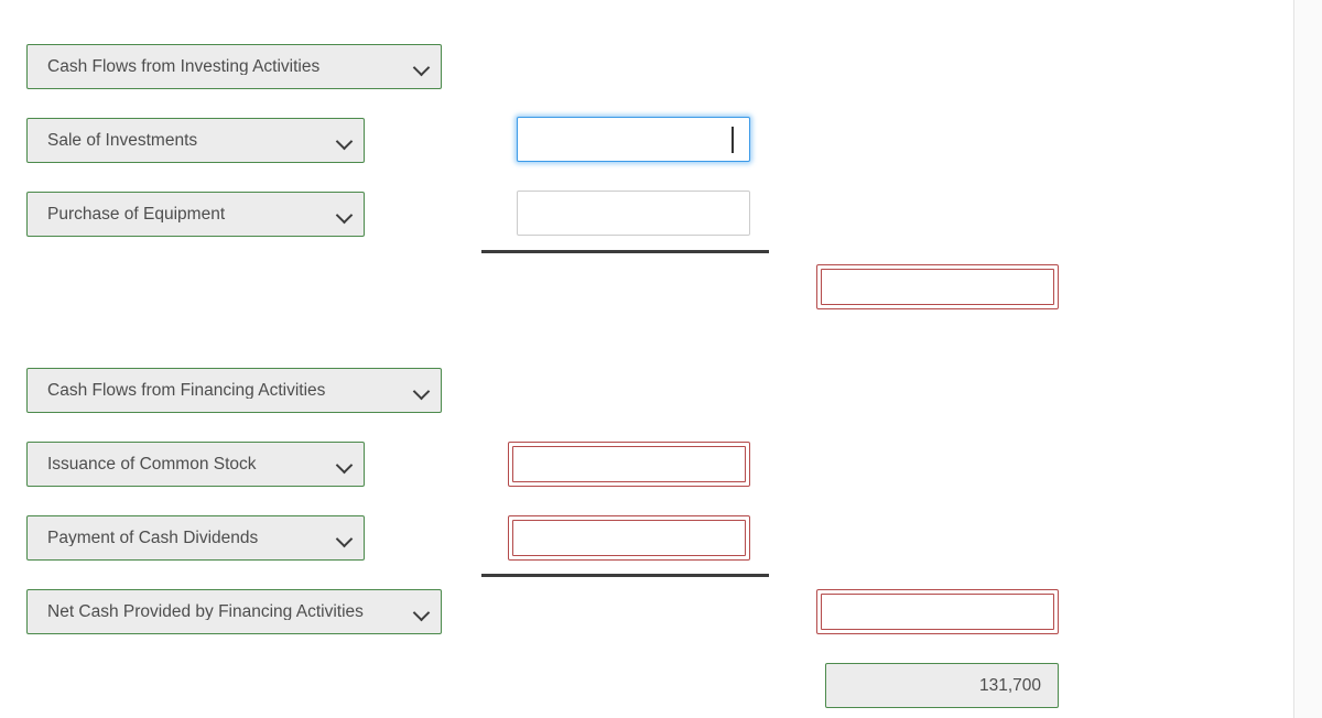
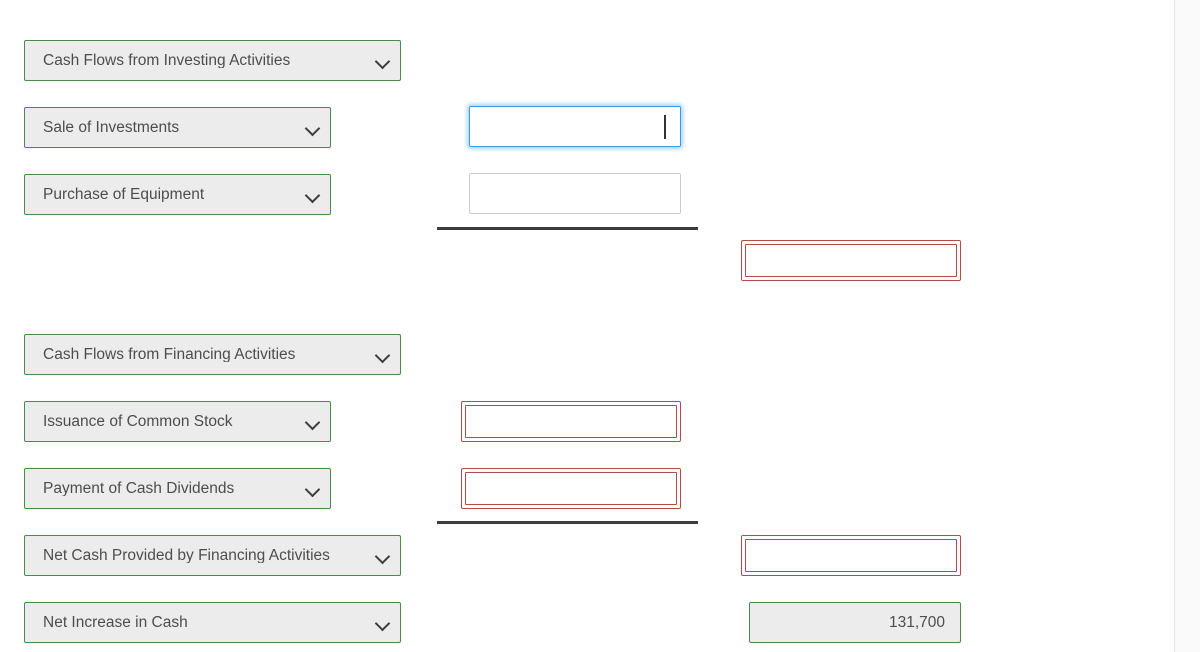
  Cash Flows from Investing Activities
  Sale of Investments
  Purchase of Equipment
  Cash Flows from Financing Activities
  Issuance of Common Stock
  Payment of Cash Dividends
  Net Cash Provided by Financing Activities
+ Net Increase in Cash
  131,700
